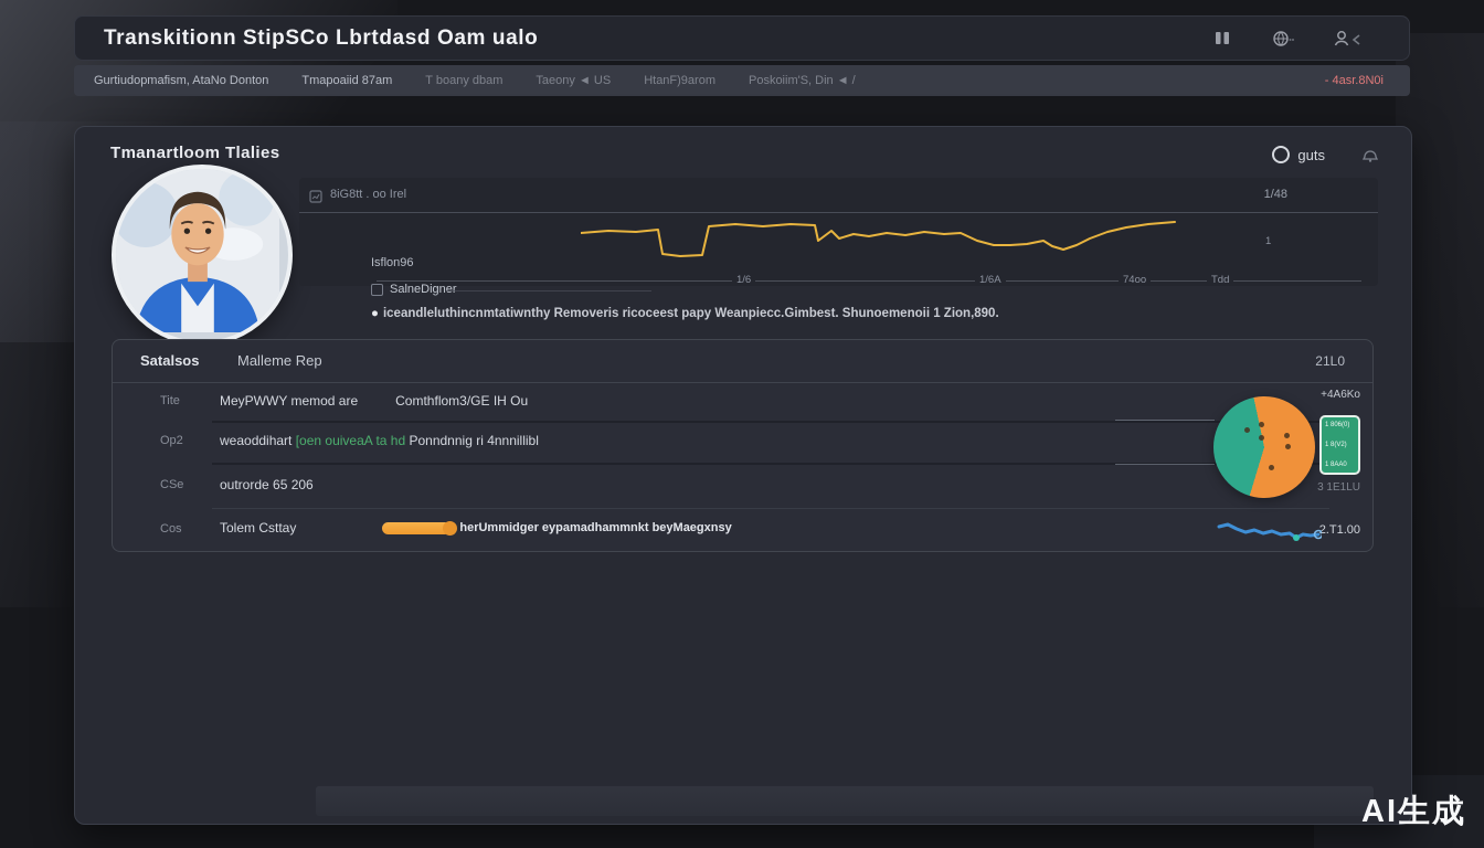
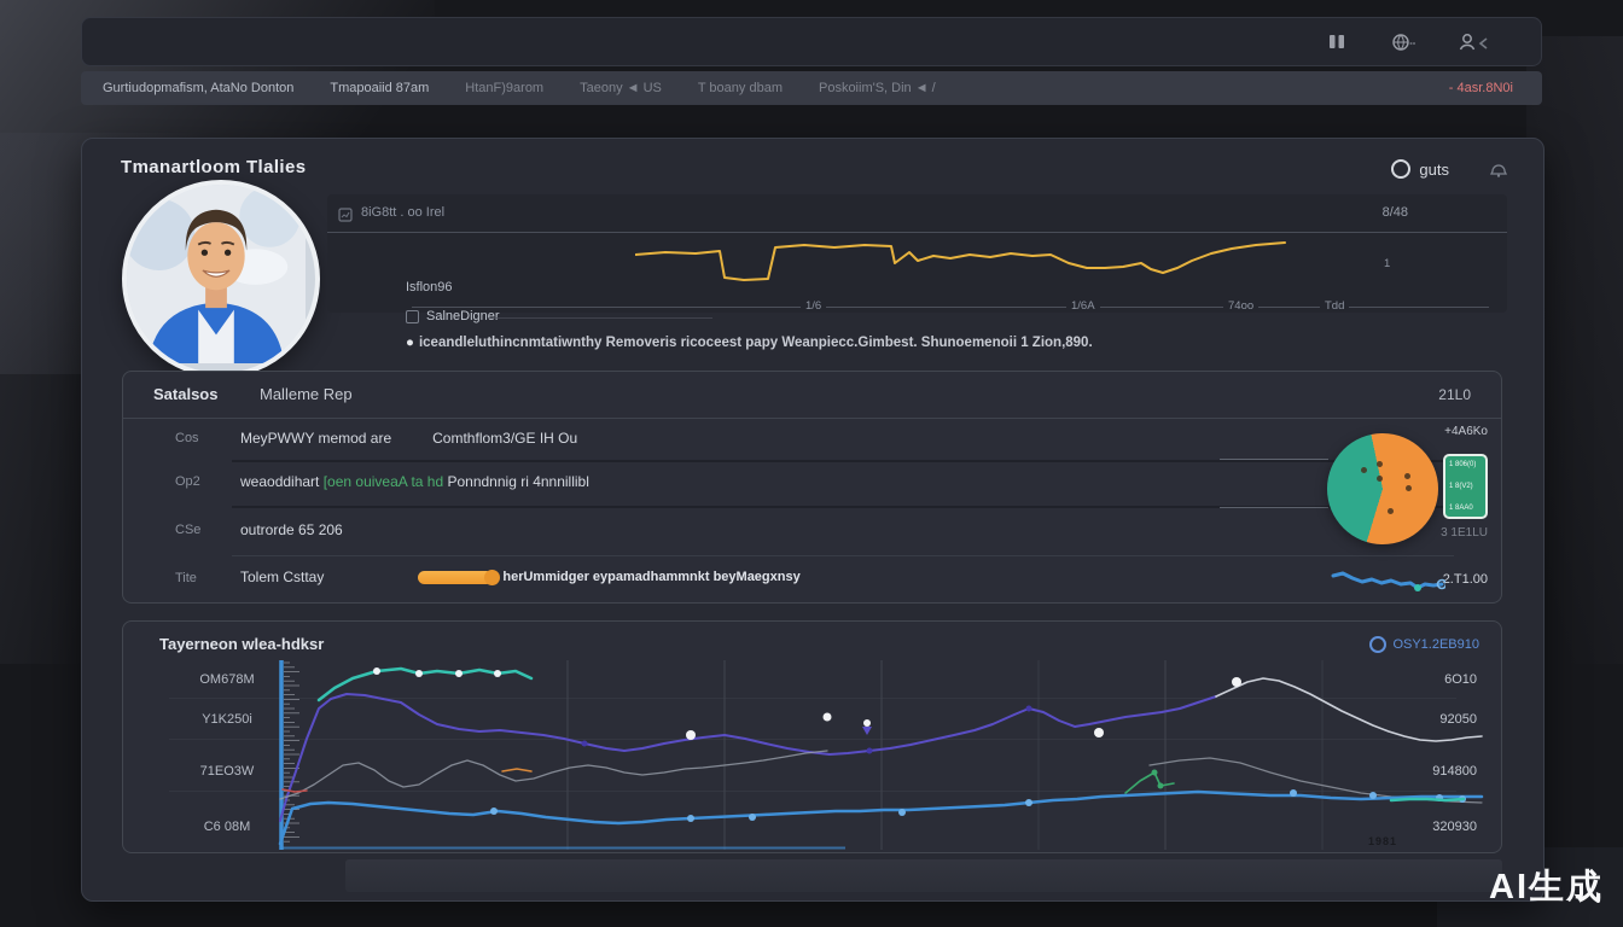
- Transkitionn StipSCo Lbrtdasd Oam ualo
  Gurtiudopmafism, AtaNo Donton
  Tmapoaiid 87am
- T boany dbam
+ HtanF)9arom
  Taeony ◄ US
- HtanF)9arom
+ T boany dbam
  Poskoiim'S, Din ◄ /
  - 4asr.8N0i
  Tmanartloom Tlalies
  guts
  8iG8tt . oo Irel
- 1/48
+ 8/48
  1/6
  1/6A
  74oo
  Tdd
  1
  Isflon96
  SalneDigner
  ● iceandleluthincnmtatiwnthy Removeris ricoceest papy Weanpiecc.Gimbest. Shunoemenoii 1 Zion,890.
  Satalsos
  Malleme Rep
  21L0
- Tite
+ Cos
  MeyPWWY memod are Comthflom3/GE IH Ou
  Op2
  weaoddihart [oen ouiveaA ta hd Ponndnnig ri 4nnnillibl
  CSe
  outrorde 65 206
- Cos
+ Tite
  Tolem Csttay
  herUmmidger eypamadhammnkt beyMaegxnsy
  +4A6Ko
  3 1E1LU
  2.T1.00
+ Tayerneon wlea-hdksr
+ OSY1.2EB910
+ OM678M
+ Y1K250i
+ 71EO3W
+ C6 08M
+ 6O10
+ 92050
+ 914800
+ 320930
+ 1981
  AI生成
